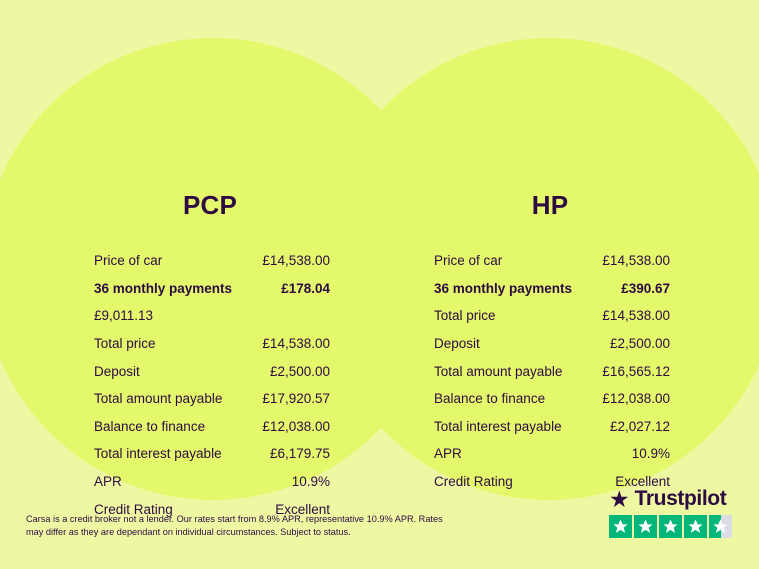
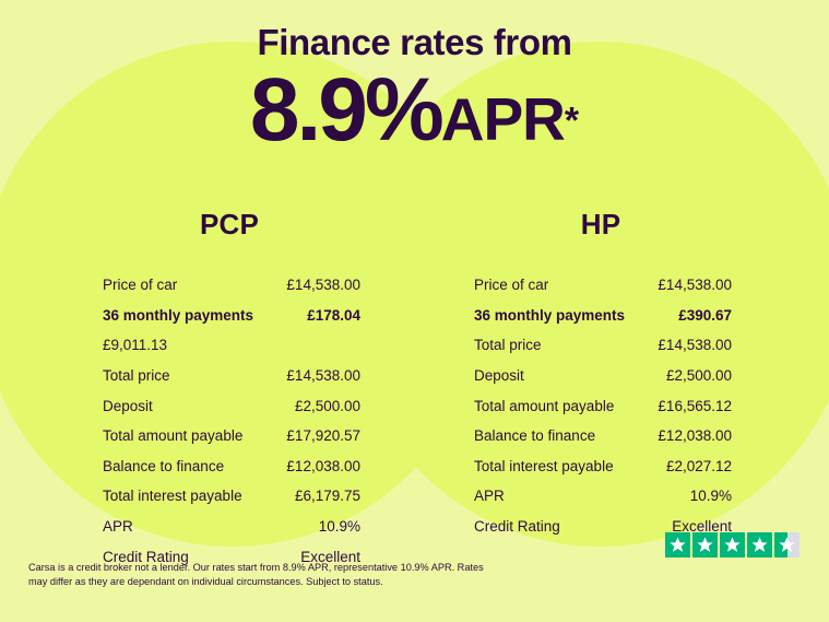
+ Finance rates from
+ 8.9%APR*
  PCP
  Price of car
  £14,538.00
  36 monthly payments
  £178.04
  £9,011.13
  Total price
  £14,538.00
  Deposit
  £2,500.00
  Total amount payable
  £17,920.57
  Balance to finance
  £12,038.00
  Total interest payable
  £6,179.75
  APR
  10.9%
  Credit Rating
  Excellent
  HP
  Price of car
  £14,538.00
  36 monthly payments
  £390.67
  Total price
  £14,538.00
  Deposit
  £2,500.00
  Total amount payable
  £16,565.12
  Balance to finance
  £12,038.00
  Total interest payable
  £2,027.12
  APR
  10.9%
  Credit Rating
  Excellent
  Carsa is a credit broker not a lender. Our rates start from 8.9% APR, representative 10.9% APR. Rates may differ as they are dependant on individual circumstances. Subject to status.
- ★
- Trustpilot
